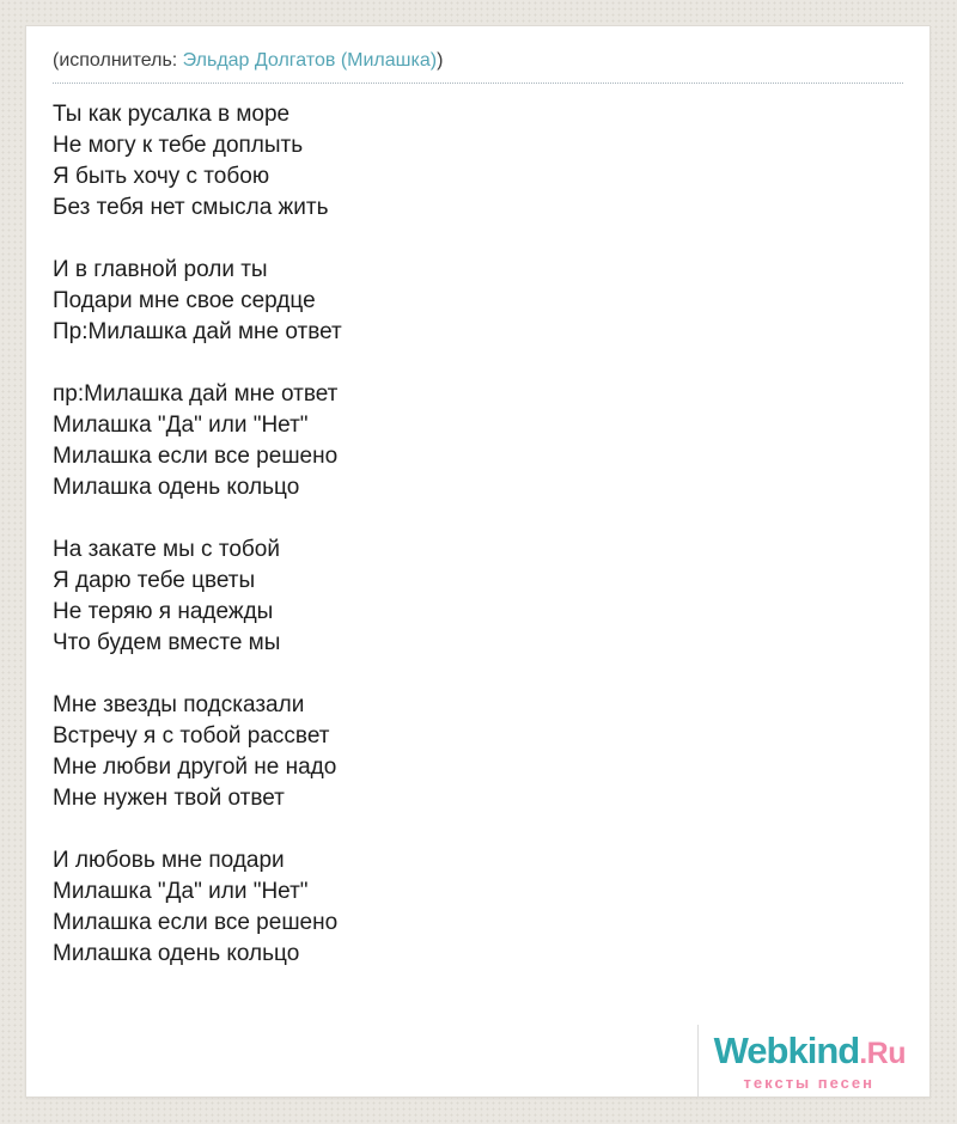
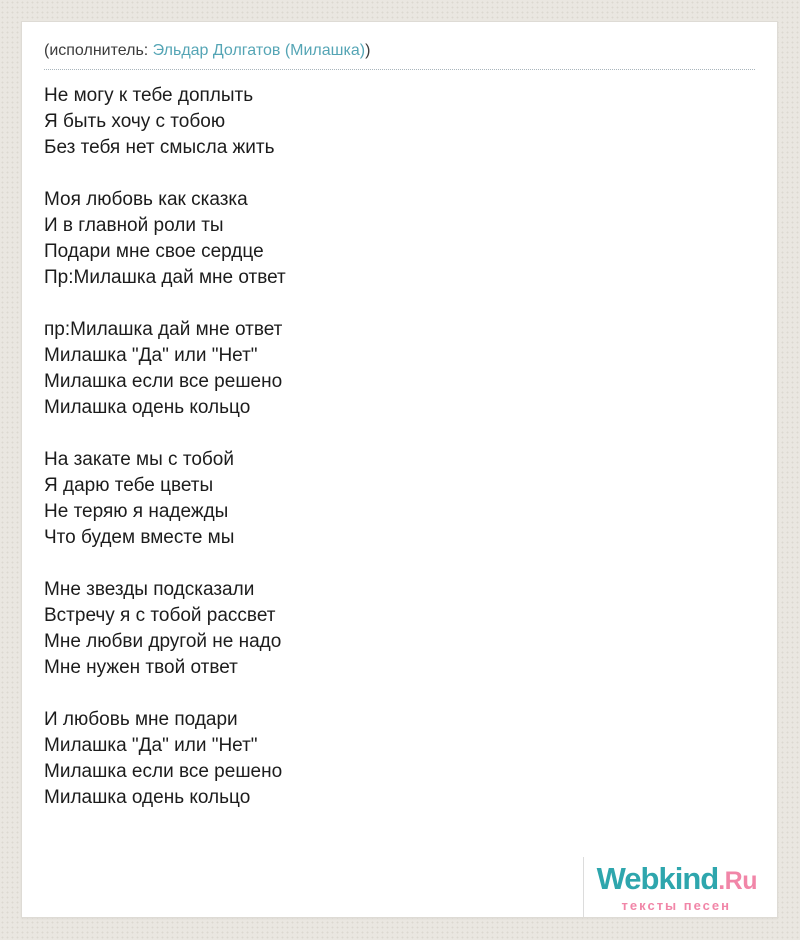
  (исполнитель: Эльдар Долгатов (Милашка))
- Ты как русалка в море
  Не могу к тебе доплыть
  Я быть хочу с тобою
  Без тебя нет смысла жить
+ Моя любовь как сказка
  И в главной роли ты
  Подари мне свое сердце
  Пр:Милашка дай мне ответ
  пр:Милашка дай мне ответ
  Милашка "Да" или "Нет"
  Милашка если все решено
  Милашка одень кольцо
  На закате мы с тобой
  Я дарю тебе цветы
  Не теряю я надежды
  Что будем вместе мы
  Мне звезды подсказали
  Встречу я с тобой рассвет
  Мне любви другой не надо
  Мне нужен твой ответ
  И любовь мне подари
  Милашка "Да" или "Нет"
  Милашка если все решено
  Милашка одень кольцо
  Webkind.Ru
  тексты песен
